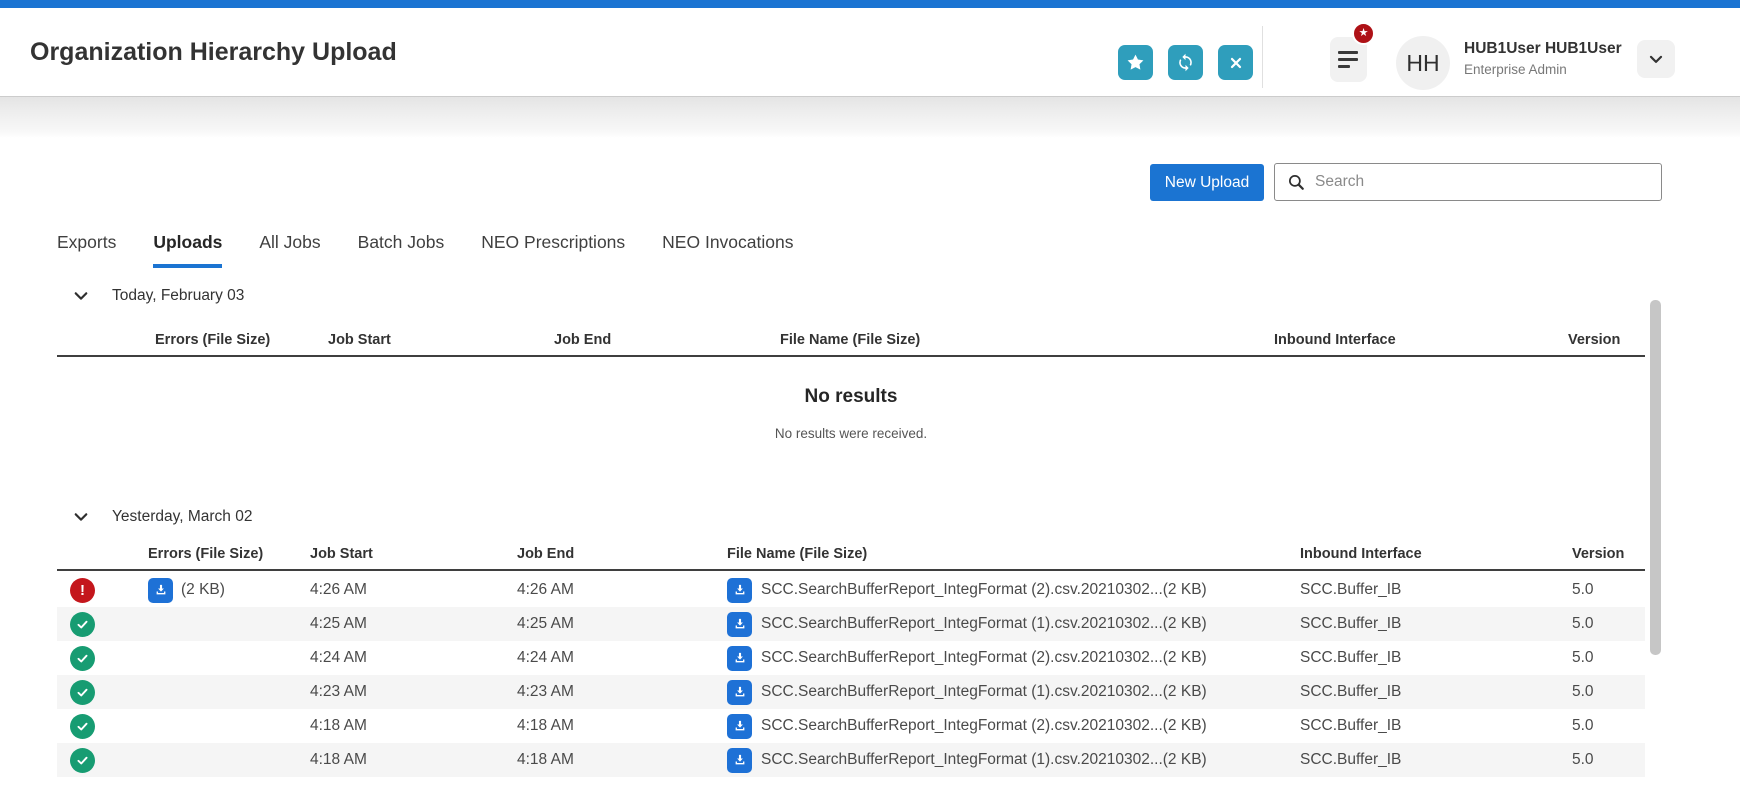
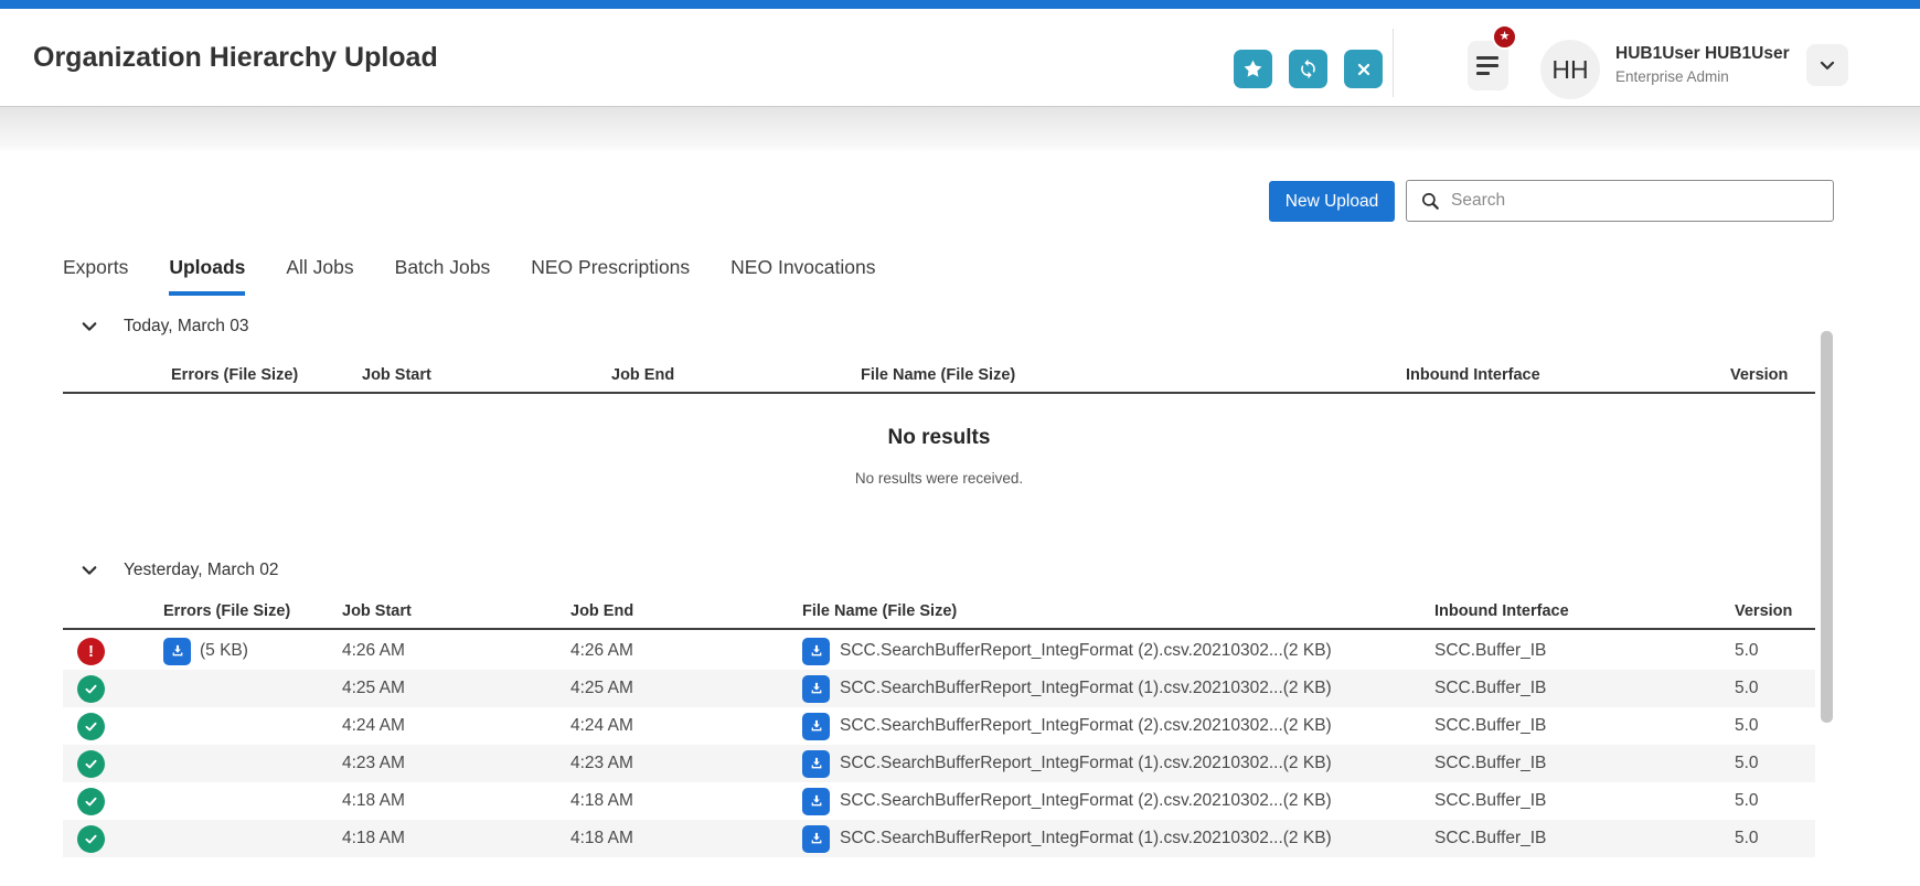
  Organization Hierarchy Upload
  ★
  HH
  HUB1User HUB1User
  Enterprise Admin
  New Upload
  Search
  Exports
  Uploads
  All Jobs
  Batch Jobs
  NEO Prescriptions
  NEO Invocations
- Today, February 03
+ Today, March 03
  Errors (File Size)
  Job Start
  Job End
  File Name (File Size)
  Inbound Interface
  Version
  No results
  No results were received.
  Yesterday, March 02
  Errors (File Size)
  Job Start
  Job End
  File Name (File Size)
  Inbound Interface
  Version
  !
- (2 KB)
+ (5 KB)
  4:26 AM
  4:26 AM
  SCC.SearchBufferReport_IntegFormat (2).csv.20210302...(2 KB)
  SCC.Buffer_IB
  5.0
  4:25 AM
  4:25 AM
  SCC.SearchBufferReport_IntegFormat (1).csv.20210302...(2 KB)
  SCC.Buffer_IB
  5.0
  4:24 AM
  4:24 AM
  SCC.SearchBufferReport_IntegFormat (2).csv.20210302...(2 KB)
  SCC.Buffer_IB
  5.0
  4:23 AM
  4:23 AM
  SCC.SearchBufferReport_IntegFormat (1).csv.20210302...(2 KB)
  SCC.Buffer_IB
  5.0
  4:18 AM
  4:18 AM
  SCC.SearchBufferReport_IntegFormat (2).csv.20210302...(2 KB)
  SCC.Buffer_IB
  5.0
  4:18 AM
  4:18 AM
  SCC.SearchBufferReport_IntegFormat (1).csv.20210302...(2 KB)
  SCC.Buffer_IB
  5.0
